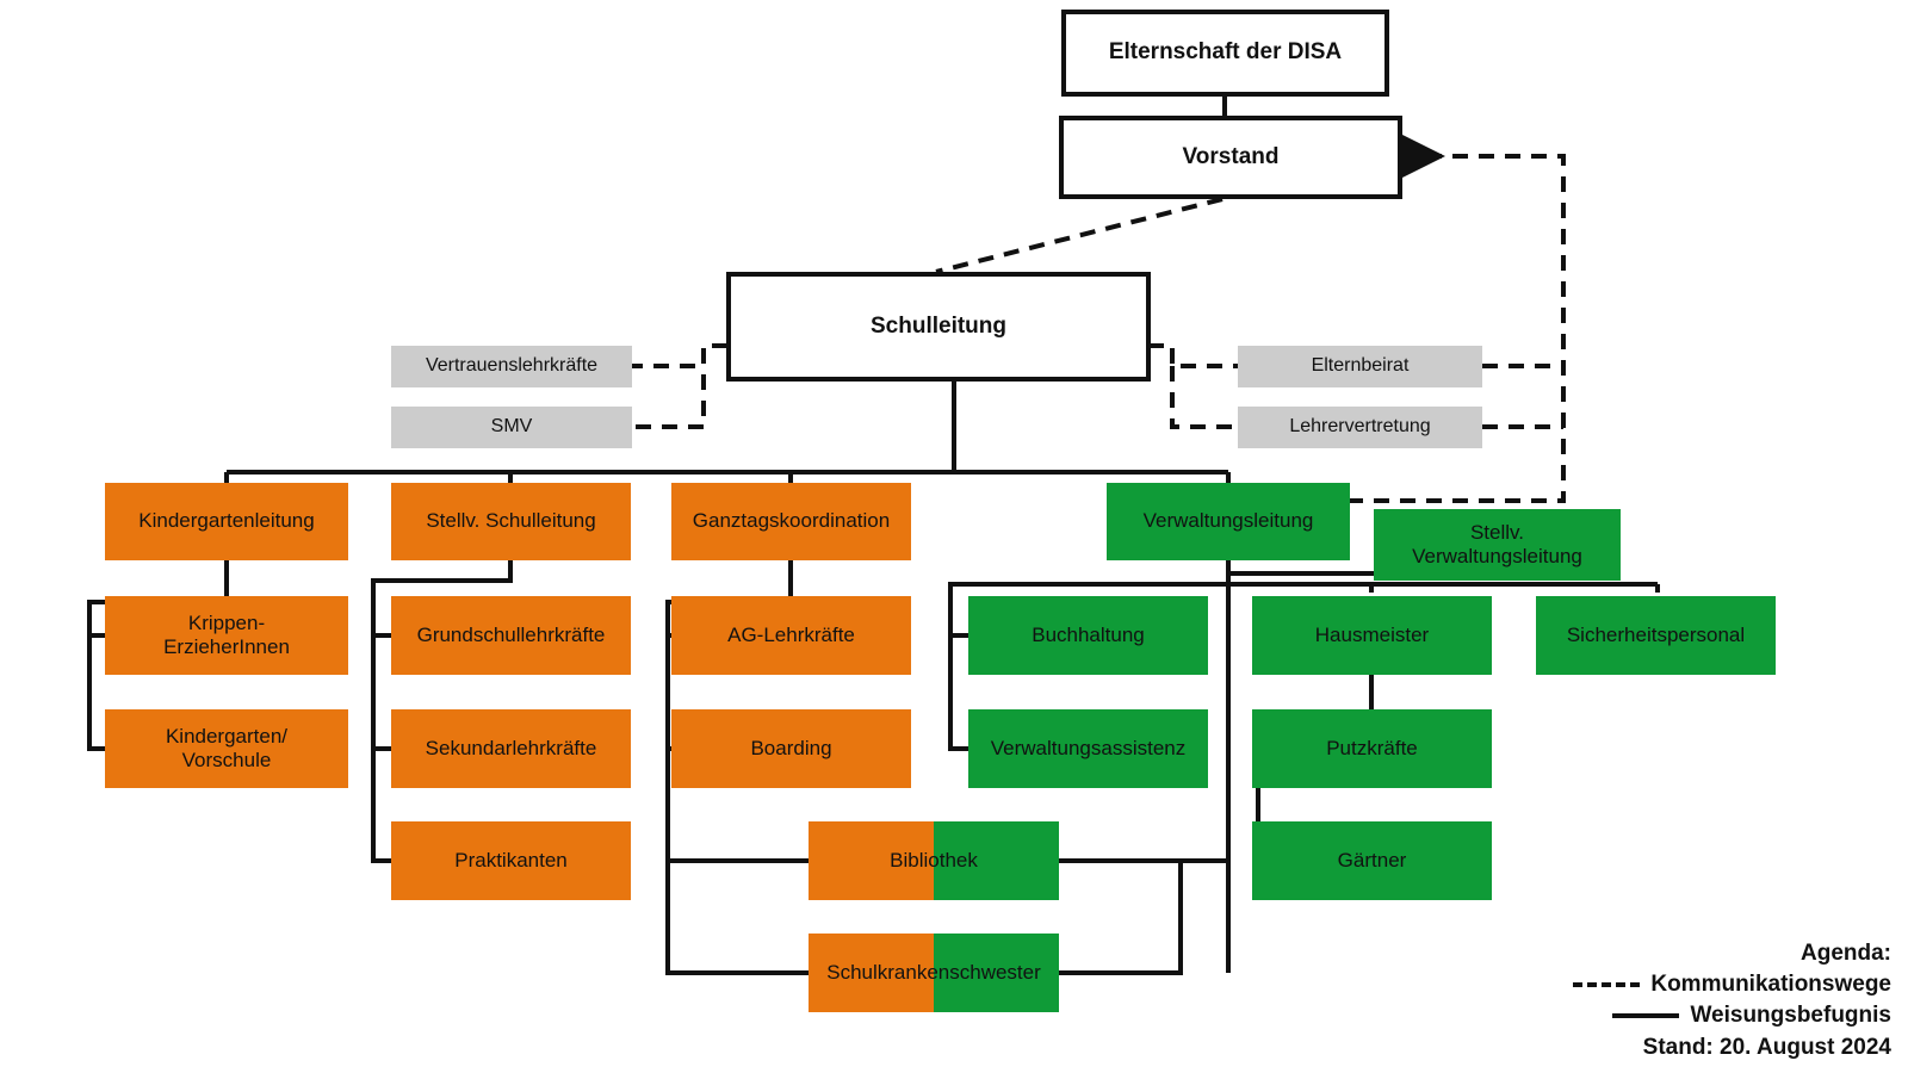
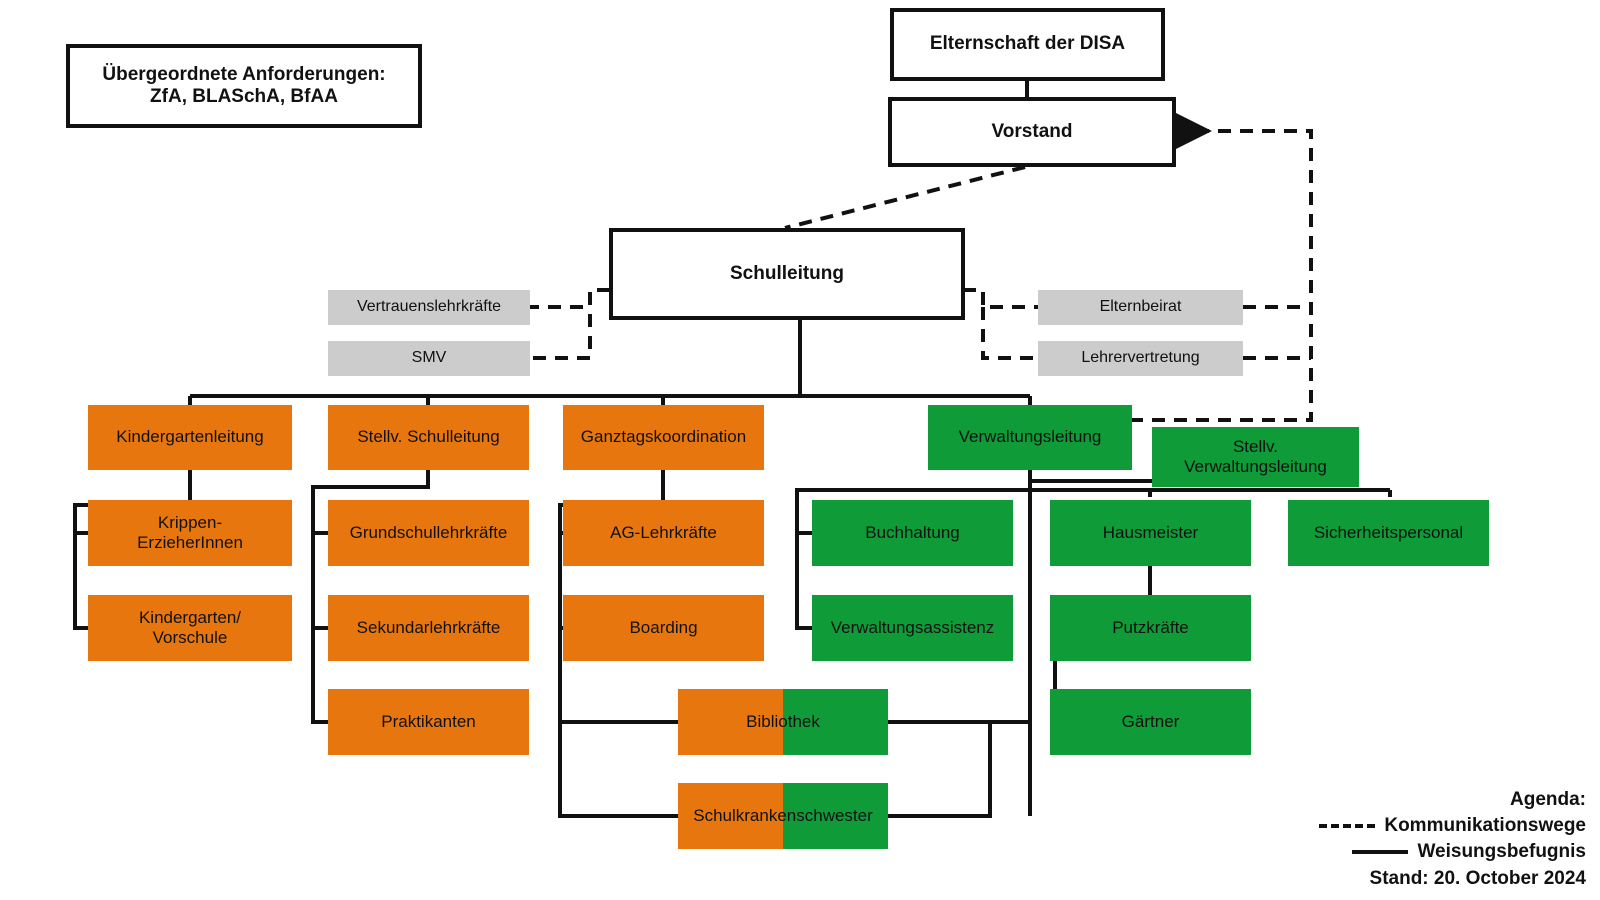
+ Übergeordnete Anforderungen:
+ ZfA, BLASchA, BfAA
  Elternschaft der DISA
  Vorstand
  Schulleitung
  Vertrauenslehrkräfte
  SMV
  Elternbeirat
  Lehrervertretung
  Kindergartenleitung
  Krippen-
  ErzieherInnen
  Kindergarten/
  Vorschule
  Stellv. Schulleitung
  Grundschullehrkräfte
  Sekundarlehrkräfte
  Praktikanten
  Ganztagskoordination
  AG-Lehrkräfte
  Boarding
  Bibliothek
  Schulkrankenschwester
  Verwaltungsleitung
  Stellv.
  Verwaltungsleitung
  Buchhaltung
  Verwaltungsassistenz
  Hausmeister
  Putzkräfte
  Gärtner
  Sicherheitspersonal
  Agenda:
  Kommunikationswege
  Weisungsbefugnis
- Stand: 20. August 2024
+ Stand: 20. October 2024
